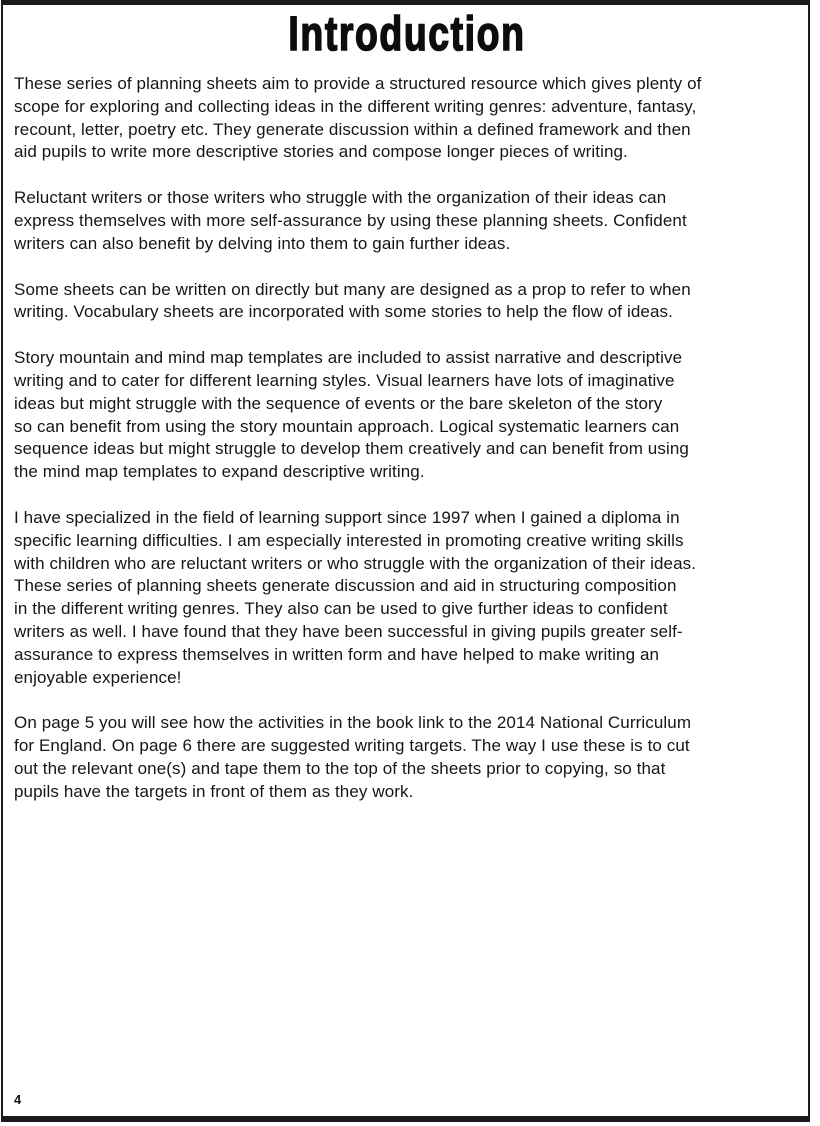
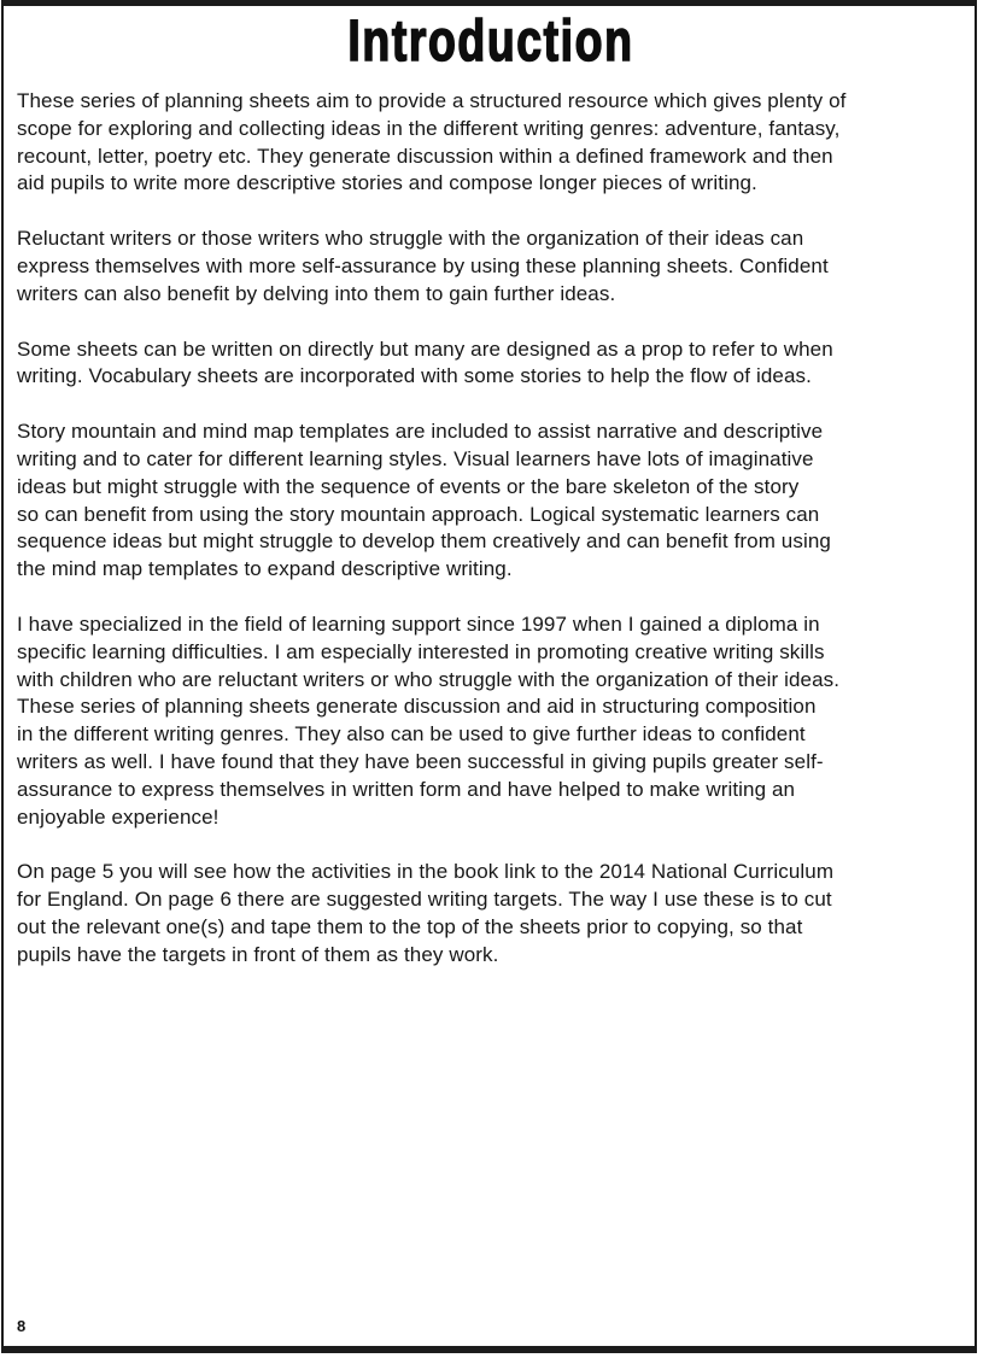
  Introduction
  These series of planning sheets aim to provide a structured resource which gives plenty of
  scope for exploring and collecting ideas in the different writing genres: adventure, fantasy,
  recount, letter, poetry etc. They generate discussion within a defined framework and then
  aid pupils to write more descriptive stories and compose longer pieces of writing.
  Reluctant writers or those writers who struggle with the organization of their ideas can
  express themselves with more self-assurance by using these planning sheets. Confident
  writers can also benefit by delving into them to gain further ideas.
  Some sheets can be written on directly but many are designed as a prop to refer to when
  writing. Vocabulary sheets are incorporated with some stories to help the flow of ideas.
  Story mountain and mind map templates are included to assist narrative and descriptive
  writing and to cater for different learning styles. Visual learners have lots of imaginative
  ideas but might struggle with the sequence of events or the bare skeleton of the story
  so can benefit from using the story mountain approach. Logical systematic learners can
  sequence ideas but might struggle to develop them creatively and can benefit from using
  the mind map templates to expand descriptive writing.
  I have specialized in the field of learning support since 1997 when I gained a diploma in
  specific learning difficulties. I am especially interested in promoting creative writing skills
  with children who are reluctant writers or who struggle with the organization of their ideas.
  These series of planning sheets generate discussion and aid in structuring composition
  in the different writing genres. They also can be used to give further ideas to confident
  writers as well. I have found that they have been successful in giving pupils greater self-
  assurance to express themselves in written form and have helped to make writing an
  enjoyable experience!
  On page 5 you will see how the activities in the book link to the 2014 National Curriculum
  for England. On page 6 there are suggested writing targets. The way I use these is to cut
  out the relevant one(s) and tape them to the top of the sheets prior to copying, so that
  pupils have the targets in front of them as they work.
- 4
+ 8
